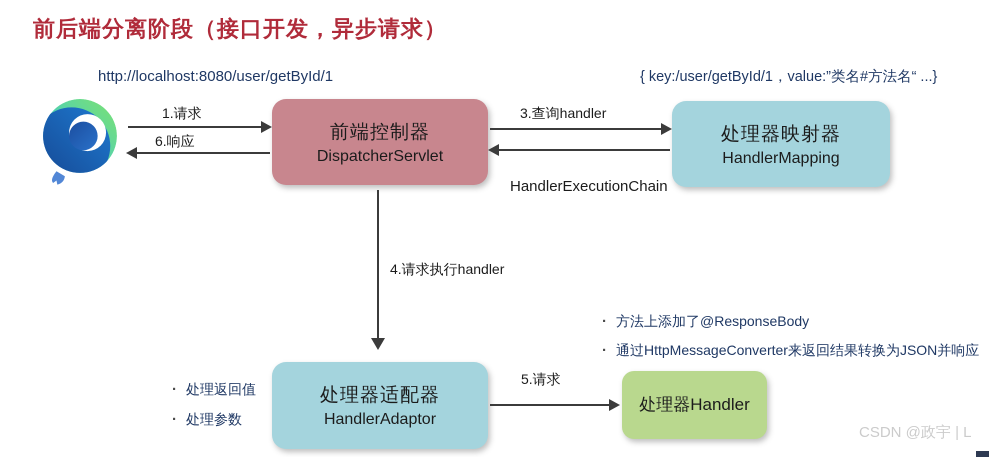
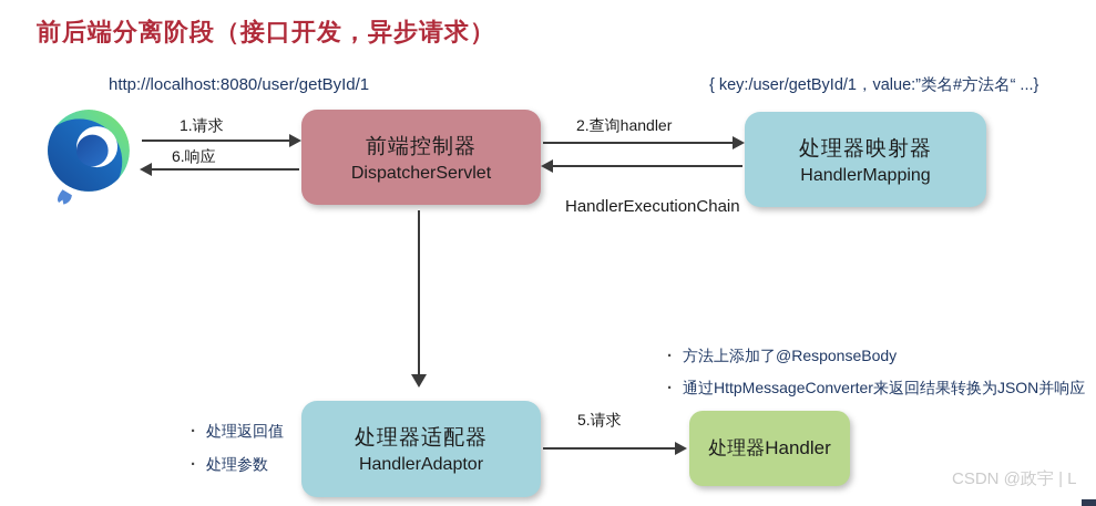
  前后端分离阶段（接口开发，异步请求）
  http://localhost:8080/user/getById/1
  { key:/user/getById/1，value:”类名#方法名“ ...}
  前端控制器
  DispatcherServlet
  处理器映射器
  HandlerMapping
  处理器适配器
  HandlerAdaptor
  处理器Handler
  1.请求
  6.响应
- 3.查询handler
+ 2.查询handler
  HandlerExecutionChain
- 4.请求执行handler
  5.请求
  ·
  处理返回值
  ·
  处理参数
  ·
  方法上添加了@ResponseBody
  ·
  通过HttpMessageConverter来返回结果转换为JSON并响应
  CSDN @政宇 | L
